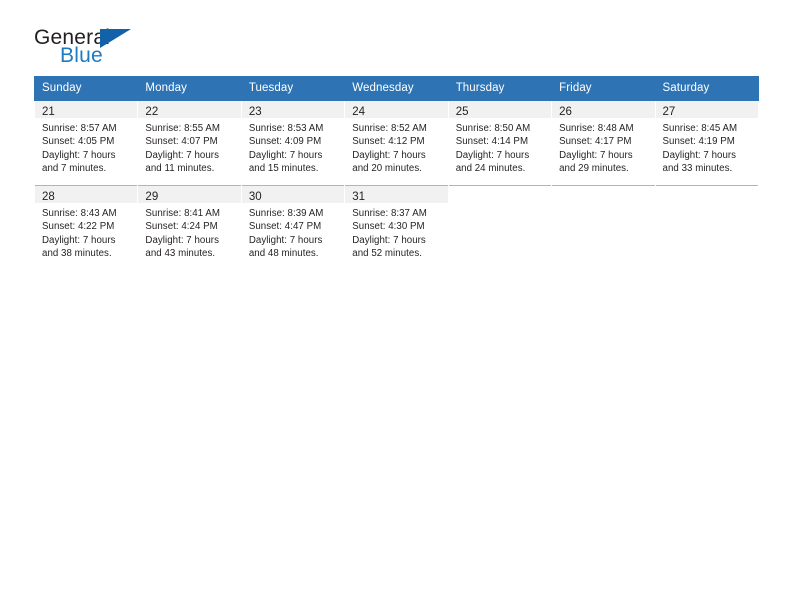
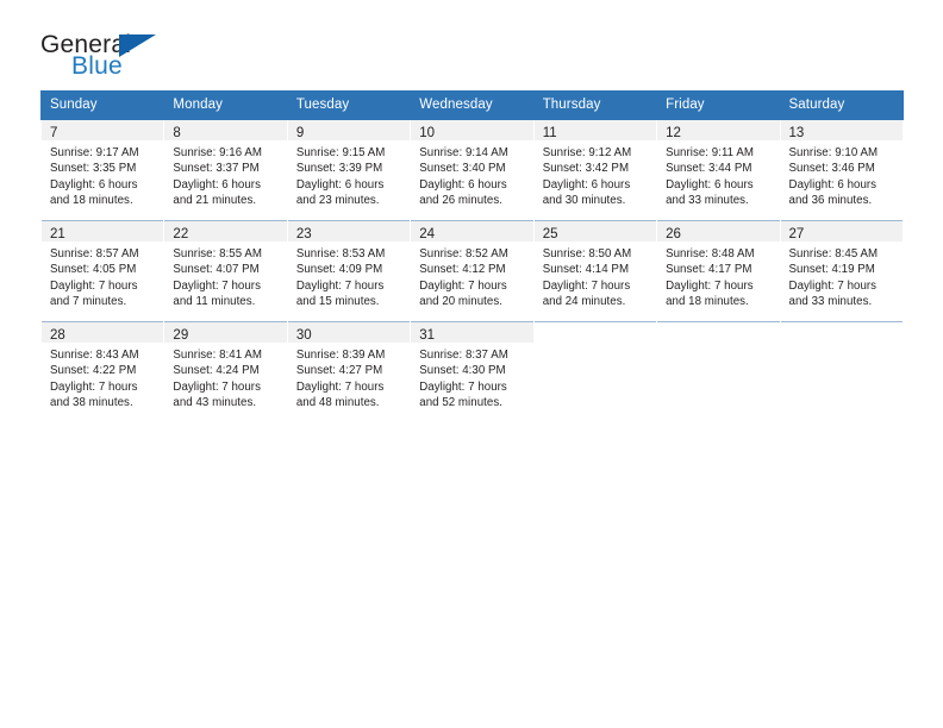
  General
  Blue
  Sunday	Monday	Tuesday	Wednesday	Thursday	Friday	Saturday
+ 7 Sunrise: 9:17 AM Sunset: 3:35 PM Daylight: 6 hours and 18 minutes.	8 Sunrise: 9:16 AM Sunset: 3:37 PM Daylight: 6 hours and 21 minutes.	9 Sunrise: 9:15 AM Sunset: 3:39 PM Daylight: 6 hours and 23 minutes.	10 Sunrise: 9:14 AM Sunset: 3:40 PM Daylight: 6 hours and 26 minutes.	11 Sunrise: 9:12 AM Sunset: 3:42 PM Daylight: 6 hours and 30 minutes.	12 Sunrise: 9:11 AM Sunset: 3:44 PM Daylight: 6 hours and 33 minutes.	13 Sunrise: 9:10 AM Sunset: 3:46 PM Daylight: 6 hours and 36 minutes.
- 21 Sunrise: 8:57 AM Sunset: 4:05 PM Daylight: 7 hours and 7 minutes.	22 Sunrise: 8:55 AM Sunset: 4:07 PM Daylight: 7 hours and 11 minutes.	23 Sunrise: 8:53 AM Sunset: 4:09 PM Daylight: 7 hours and 15 minutes.	24 Sunrise: 8:52 AM Sunset: 4:12 PM Daylight: 7 hours and 20 minutes.	25 Sunrise: 8:50 AM Sunset: 4:14 PM Daylight: 7 hours and 24 minutes.	26 Sunrise: 8:48 AM Sunset: 4:17 PM Daylight: 7 hours and 29 minutes.	27 Sunrise: 8:45 AM Sunset: 4:19 PM Daylight: 7 hours and 33 minutes.
+ 21 Sunrise: 8:57 AM Sunset: 4:05 PM Daylight: 7 hours and 7 minutes.	22 Sunrise: 8:55 AM Sunset: 4:07 PM Daylight: 7 hours and 11 minutes.	23 Sunrise: 8:53 AM Sunset: 4:09 PM Daylight: 7 hours and 15 minutes.	24 Sunrise: 8:52 AM Sunset: 4:12 PM Daylight: 7 hours and 20 minutes.	25 Sunrise: 8:50 AM Sunset: 4:14 PM Daylight: 7 hours and 24 minutes.	26 Sunrise: 8:48 AM Sunset: 4:17 PM Daylight: 7 hours and 18 minutes.	27 Sunrise: 8:45 AM Sunset: 4:19 PM Daylight: 7 hours and 33 minutes.
- 28 Sunrise: 8:43 AM Sunset: 4:22 PM Daylight: 7 hours and 38 minutes.	29 Sunrise: 8:41 AM Sunset: 4:24 PM Daylight: 7 hours and 43 minutes.	30 Sunrise: 8:39 AM Sunset: 4:47 PM Daylight: 7 hours and 48 minutes.	31 Sunrise: 8:37 AM Sunset: 4:30 PM Daylight: 7 hours and 52 minutes.
+ 28 Sunrise: 8:43 AM Sunset: 4:22 PM Daylight: 7 hours and 38 minutes.	29 Sunrise: 8:41 AM Sunset: 4:24 PM Daylight: 7 hours and 43 minutes.	30 Sunrise: 8:39 AM Sunset: 4:27 PM Daylight: 7 hours and 48 minutes.	31 Sunrise: 8:37 AM Sunset: 4:30 PM Daylight: 7 hours and 52 minutes.
